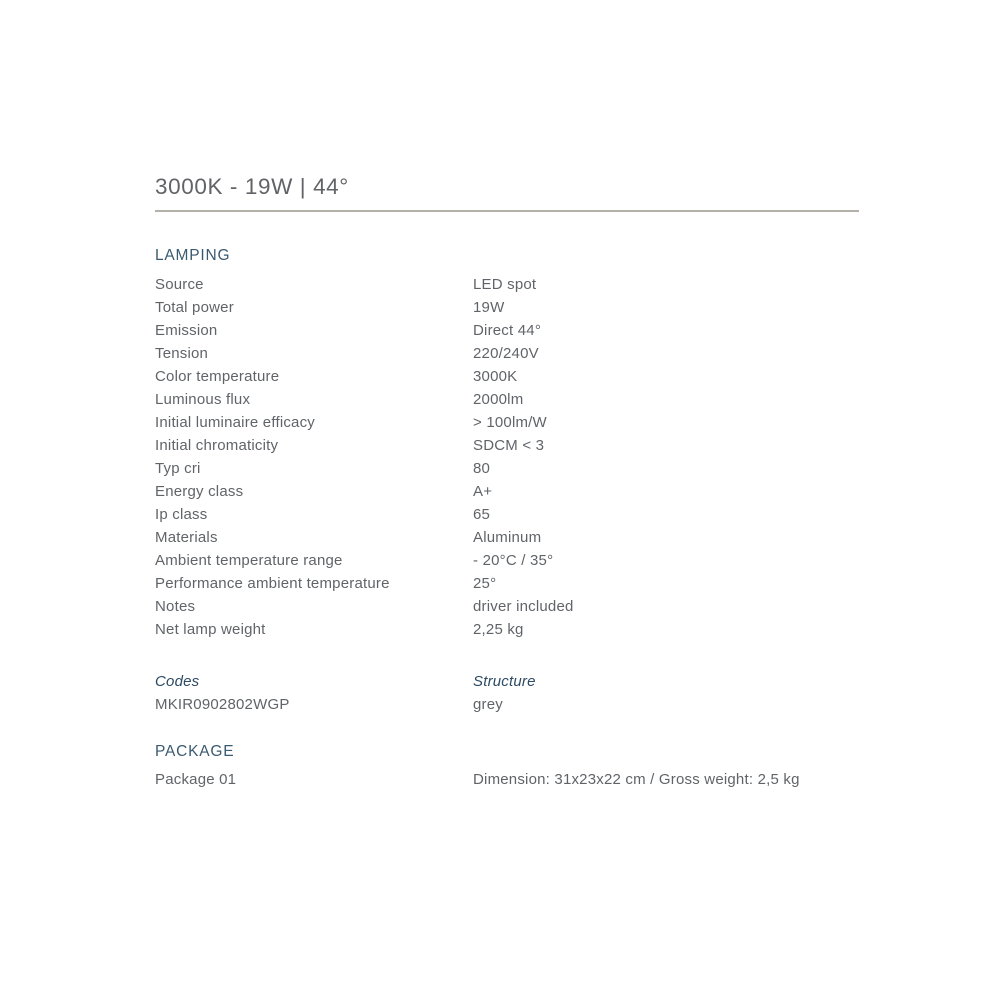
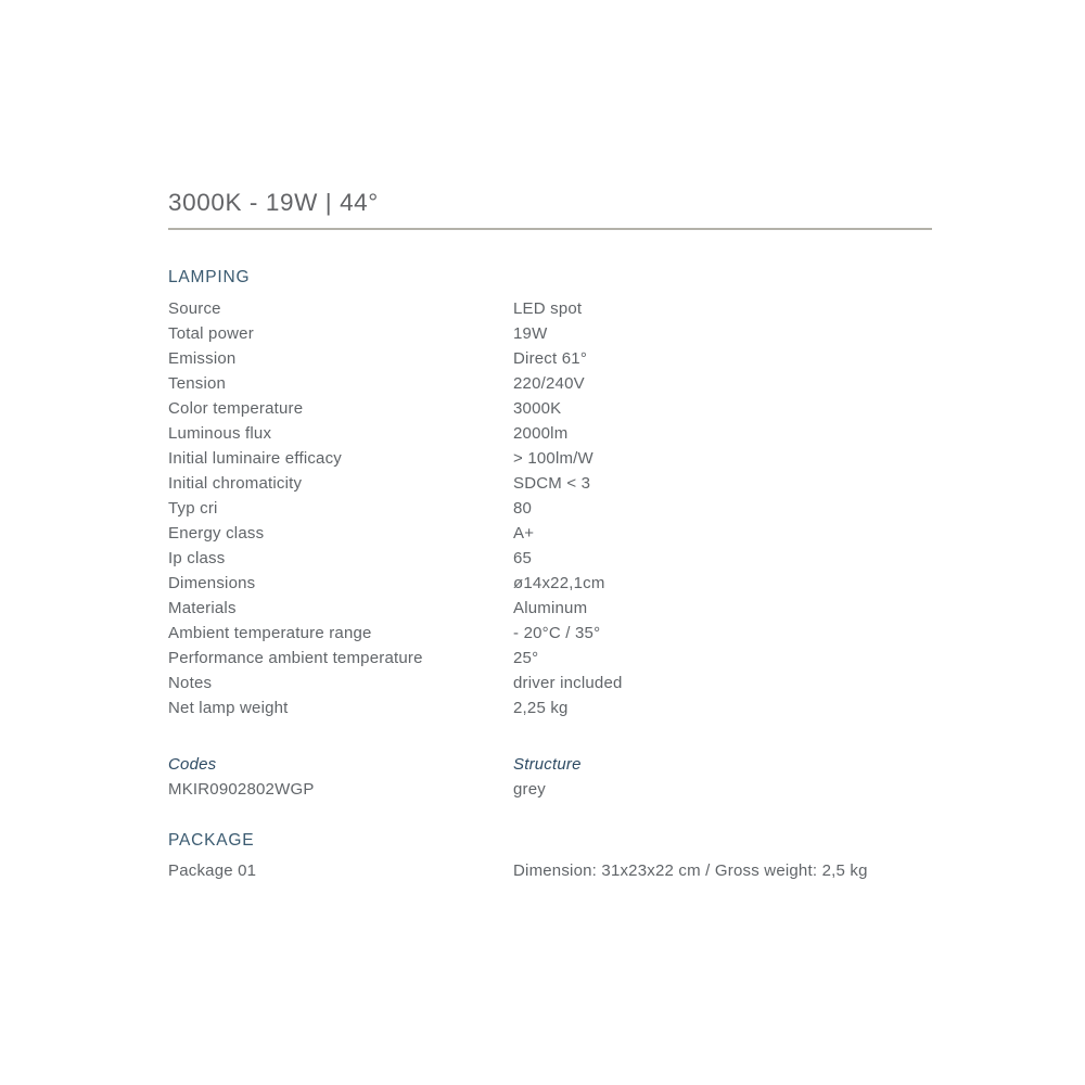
  3000K - 19W | 44°
  LAMPING
  Source
  LED spot
  Total power
  19W
  Emission
- Direct 44°
+ Direct 61°
  Tension
  220/240V
  Color temperature
  3000K
  Luminous flux
  2000lm
  Initial luminaire efficacy
  > 100lm/W
  Initial chromaticity
  SDCM < 3
  Typ cri
  80
  Energy class
  A+
  Ip class
  65
+ Dimensions
+ ø14x22,1cm
  Materials
  Aluminum
  Ambient temperature range
  - 20°C / 35°
  Performance ambient temperature
  25°
  Notes
  driver included
  Net lamp weight
  2,25 kg
  Codes
  Structure
  MKIR0902802WGP
  grey
  PACKAGE
  Package 01
  Dimension: 31x23x22 cm / Gross weight: 2,5 kg
